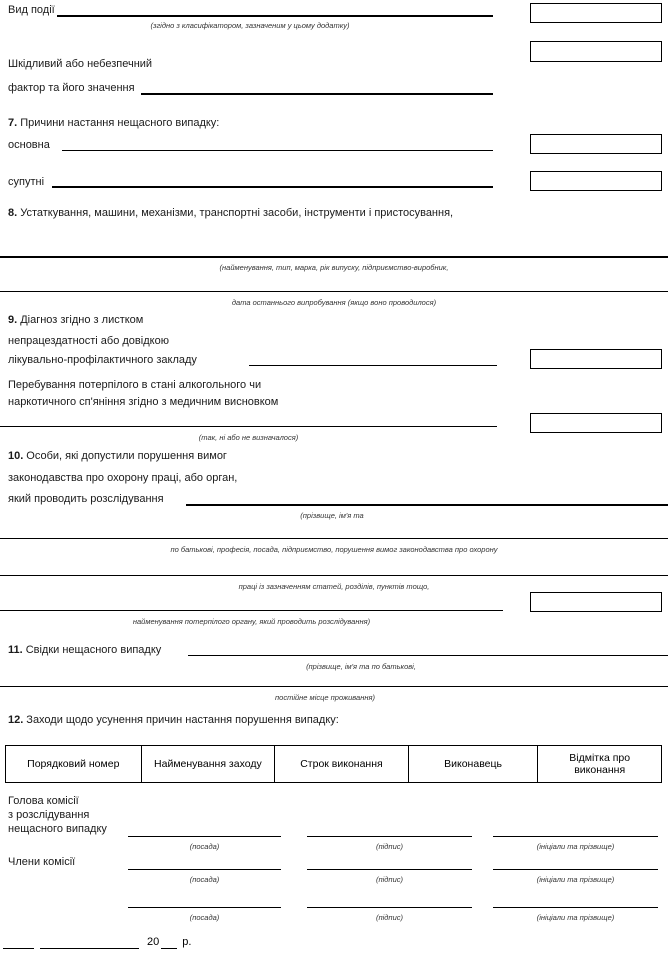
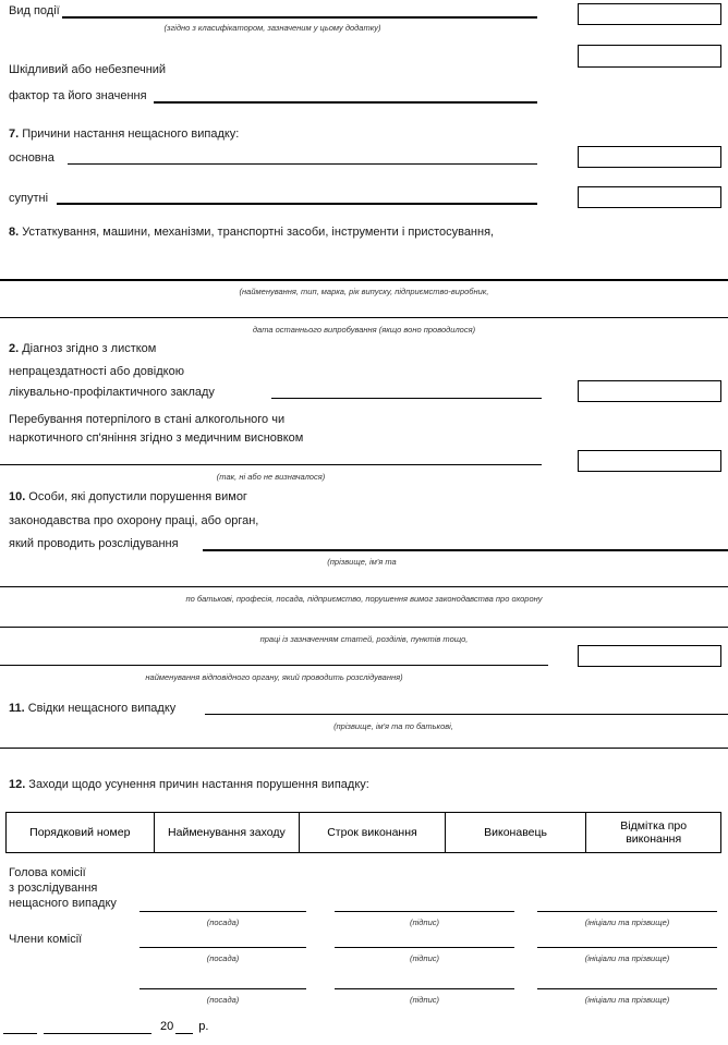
  Вид події
  (згідно з класифікатором, зазначеним у цьому додатку)
  Шкідливий або небезпечний
  фактор та його значення
  7. Причини настання нещасного випадку:
  основна
  супутні
  8. Устаткування, машини, механізми, транспортні засоби, інструменти і пристосування,
  (найменування, тип, марка, рік випуску, підприємство-виробник,
  дата останнього випробування (якщо воно проводилося)
- 9. Діагноз згідно з листком
+ 2. Діагноз згідно з листком
  непрацездатності або довідкою
  лікувально-профілактичного закладу
  Перебування потерпілого в стані алкогольного чи
  наркотичного сп'яніння згідно з медичним висновком
  (так, ні або не визначалося)
  10. Особи, які допустили порушення вимог
  законодавства про охорону праці, або орган,
  який проводить розслідування
  (прізвище, ім'я та
  по батькові, професія, посада, підприємство, порушення вимог законодавства про охорону
  праці із зазначенням статей, розділів, пунктів тощо,
- найменування потерпілого органу, який проводить розслідування)
+ найменування відповідного органу, який проводить розслідування)
  11. Свідки нещасного випадку
  (прізвище, ім'я та по батькові,
- постійне місце проживання)
  12. Заходи щодо усунення причин настання порушення випадку:
  Порядковий номер
  Найменування заходу
  Строк виконання
  Виконавець
  Відмітка про виконання
  Голова комісії
  з розслідування
  нещасного випадку
  (посада)
  (підпис)
  (ініціали та прізвище)
  Члени комісії
  (посада)
  (підпис)
  (ініціали та прізвище)
  (посада)
  (підпис)
  (ініціали та прізвище)
  20
  р.
